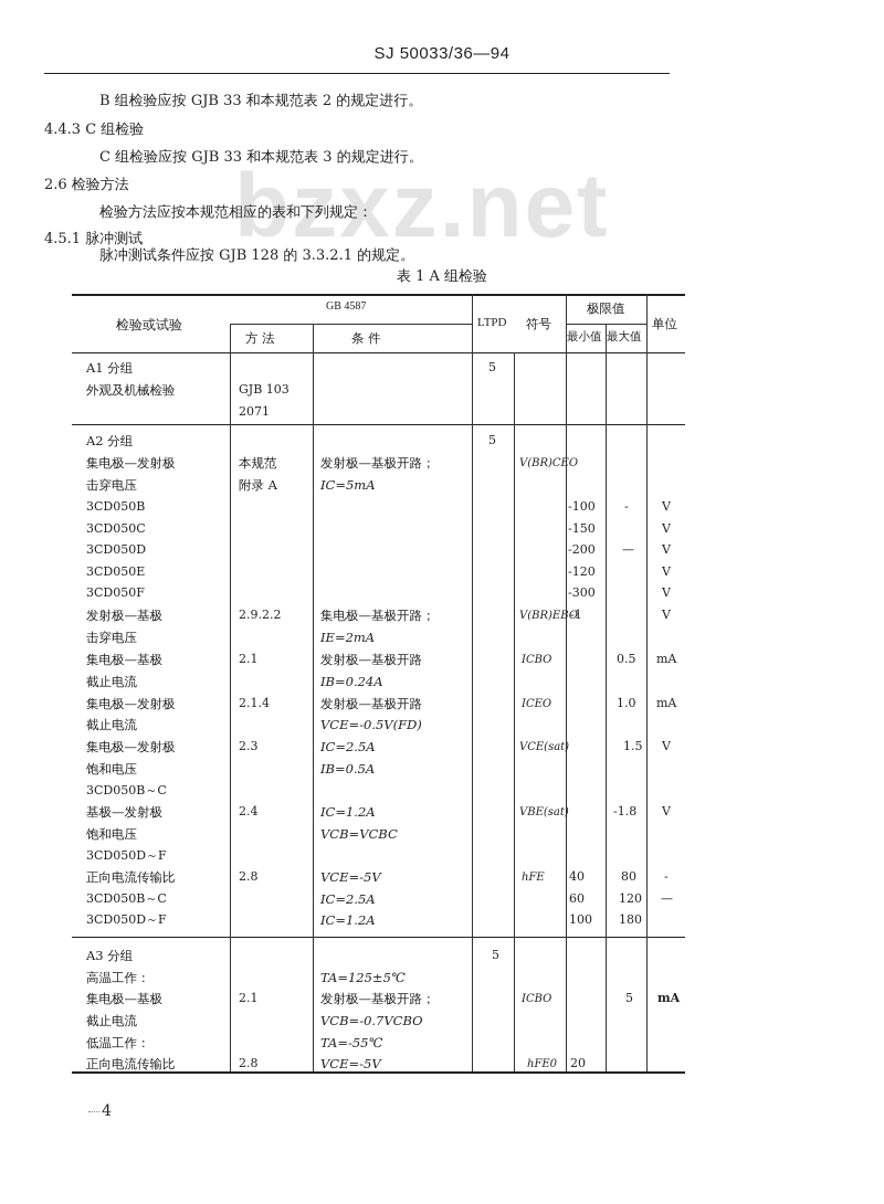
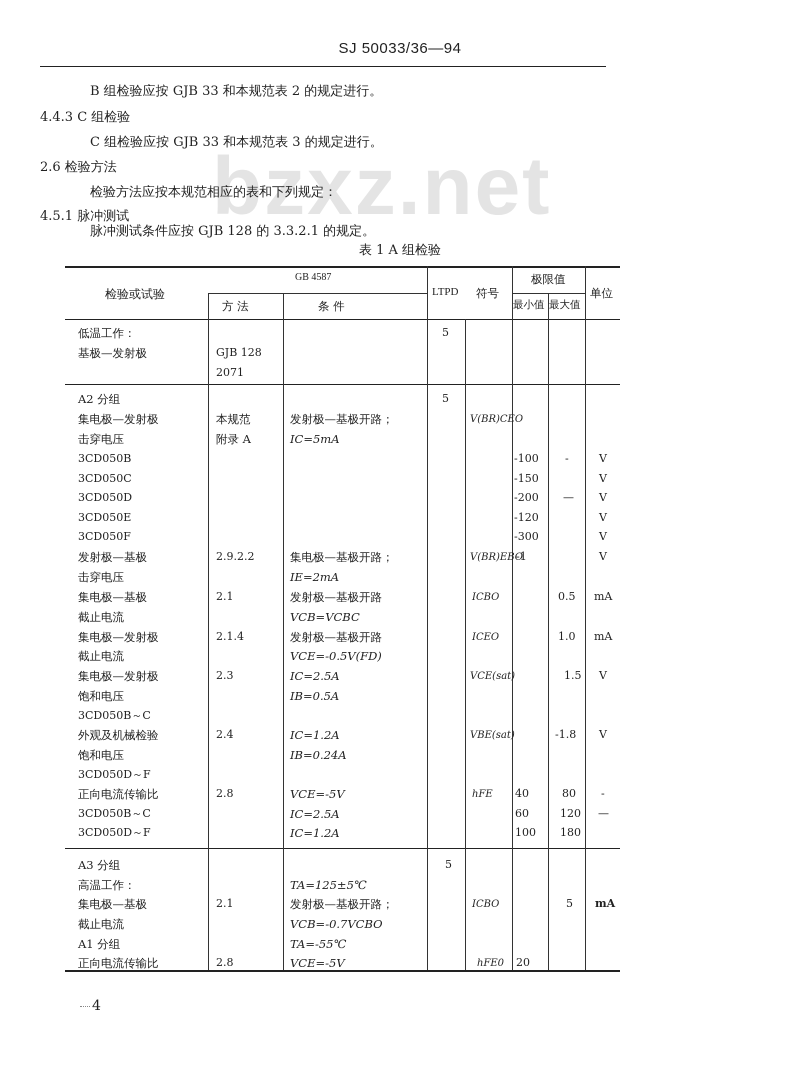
  SJ 50033/36—94
  bzxz.net
  B 组检验应按 GJB 33 和本规范表 2 的规定进行。
  4.4.3 C 组检验
  C 组检验应按 GJB 33 和本规范表 3 的规定进行。
  2.6 检验方法
  检验方法应按本规范相应的表和下列规定：
  4.5.1 脉冲测试
  脉冲测试条件应按 GJB 128 的 3.3.2.1 的规定。
  表 1 A 组检验
  检验或试验
  GB 4587
  方 法
  条 件
  LTPD
  符号
  极限值
  最小值
  最大值
  单位
- A1 分组
+ 低温工作：
  5
- 外观及机械检验
+ 基极—发射极
- GJB 103
+ GJB 128
  2071
  A2 分组
  5
  集电极—发射极
  本规范
  发射极—基极开路；
  V(BR)CEO
  击穿电压
  附录 A
  IC=5mA
  3CD050B
  -100
  -
  V
  3CD050C
  -150
  V
  3CD050D
  -200
  —
  V
  3CD050E
  -120
  V
  3CD050F
  -300
  V
  发射极—基极
  2.9.2.2
  集电极—基极开路；
  V(BR)EBO
  -1
  V
  击穿电压
  IE=2mA
  集电极—基极
  2.1
  发射极—基极开路
  ICBO
  0.5
  mA
  截止电流
- IB=0.24A
+ VCB=VCBC
  集电极—发射极
  2.1.4
  发射极—基极开路
  ICEO
  1.0
  mA
  截止电流
  VCE=-0.5V(FD)
  集电极—发射极
  2.3
  IC=2.5A
  VCE(sat)
  1.5
  V
  饱和电压
  IB=0.5A
  3CD050B～C
- 基极—发射极
+ 外观及机械检验
  2.4
  IC=1.2A
  VBE(sat)
  -1.8
  V
  饱和电压
- VCB=VCBC
+ IB=0.24A
  3CD050D～F
  正向电流传输比
  2.8
  VCE=-5V
  hFE
  40
  80
  -
  3CD050B～C
  IC=2.5A
  60
  120
  —
  3CD050D～F
  IC=1.2A
  100
  180
  A3 分组
  5
  高温工作：
  TA=125±5℃
  集电极—基极
  2.1
  发射极—基极开路；
  ICBO
  5
  mA
  截止电流
  VCB=-0.7VCBO
- 低温工作：
+ A1 分组
  TA=-55℃
  正向电流传输比
  2.8
  VCE=-5V
  hFE0
  20
  4
